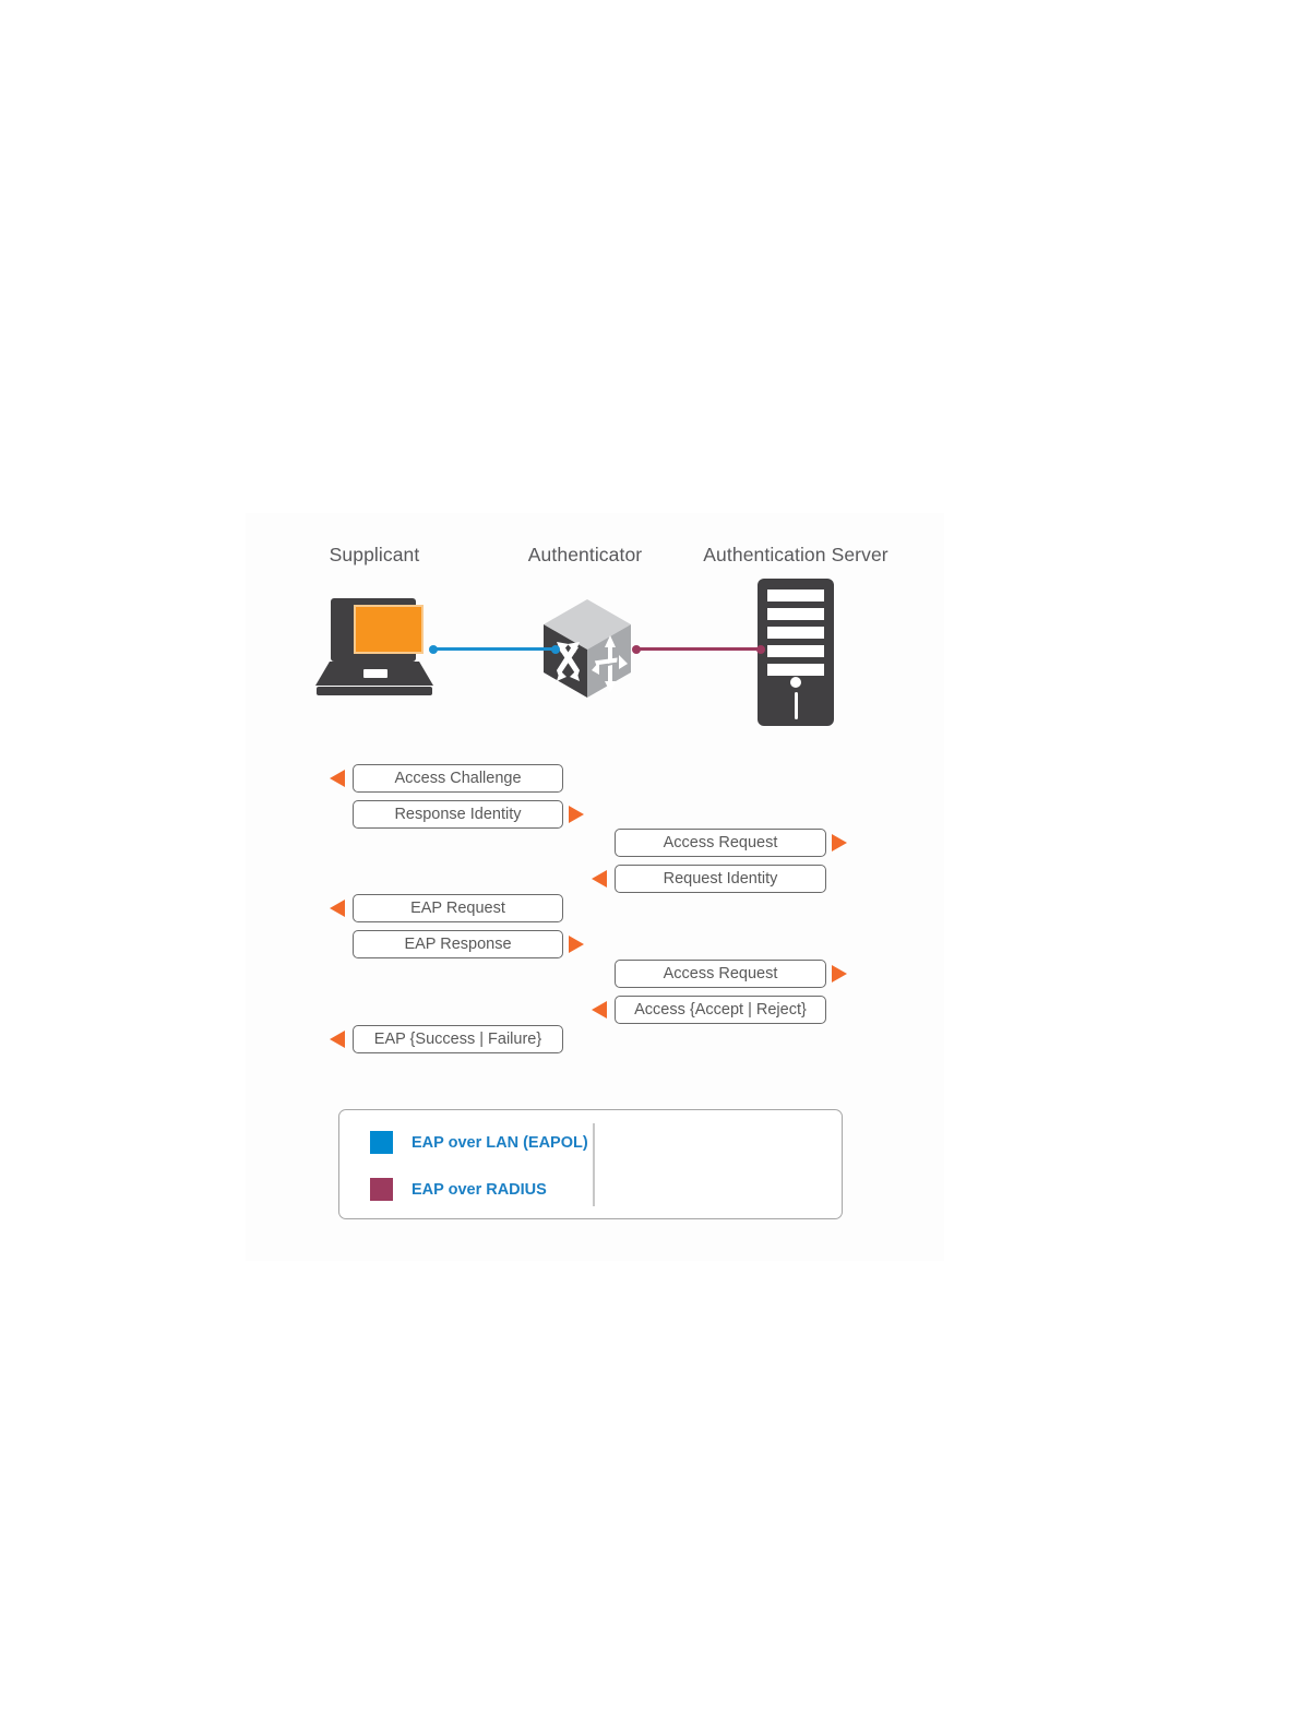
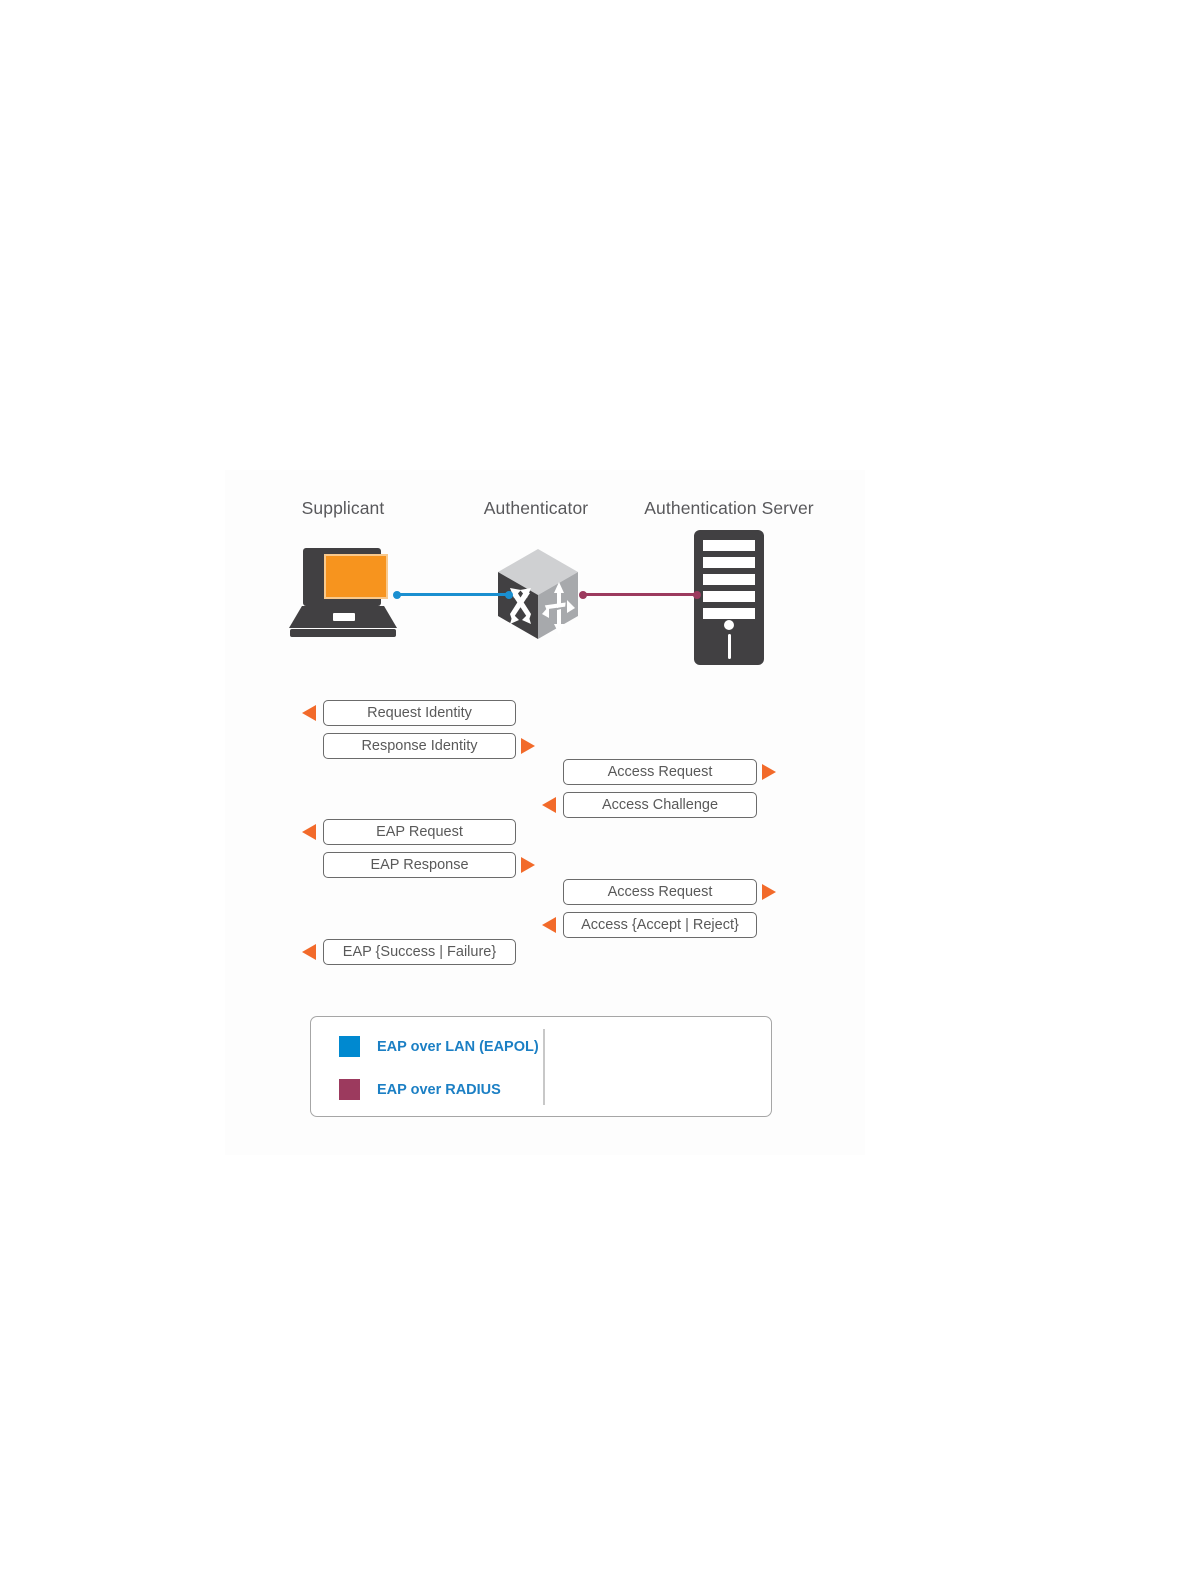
  Supplicant
  Authenticator
  Authentication Server
- Access Challenge
+ Request Identity
  Response Identity
  Access Request
- Request Identity
+ Access Challenge
  EAP Request
  EAP Response
  Access Request
  Access {Accept | Reject}
  EAP {Success | Failure}
  EAP over LAN (EAPOL)
  EAP over RADIUS
